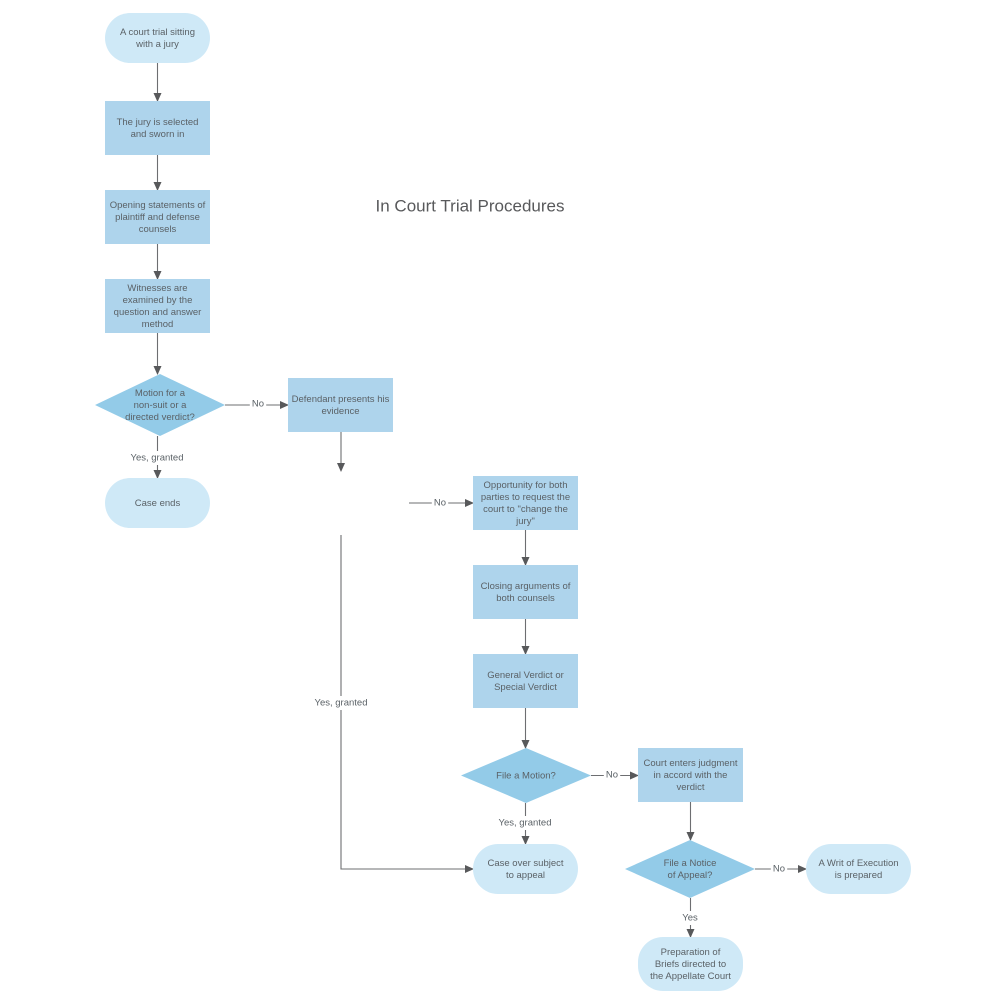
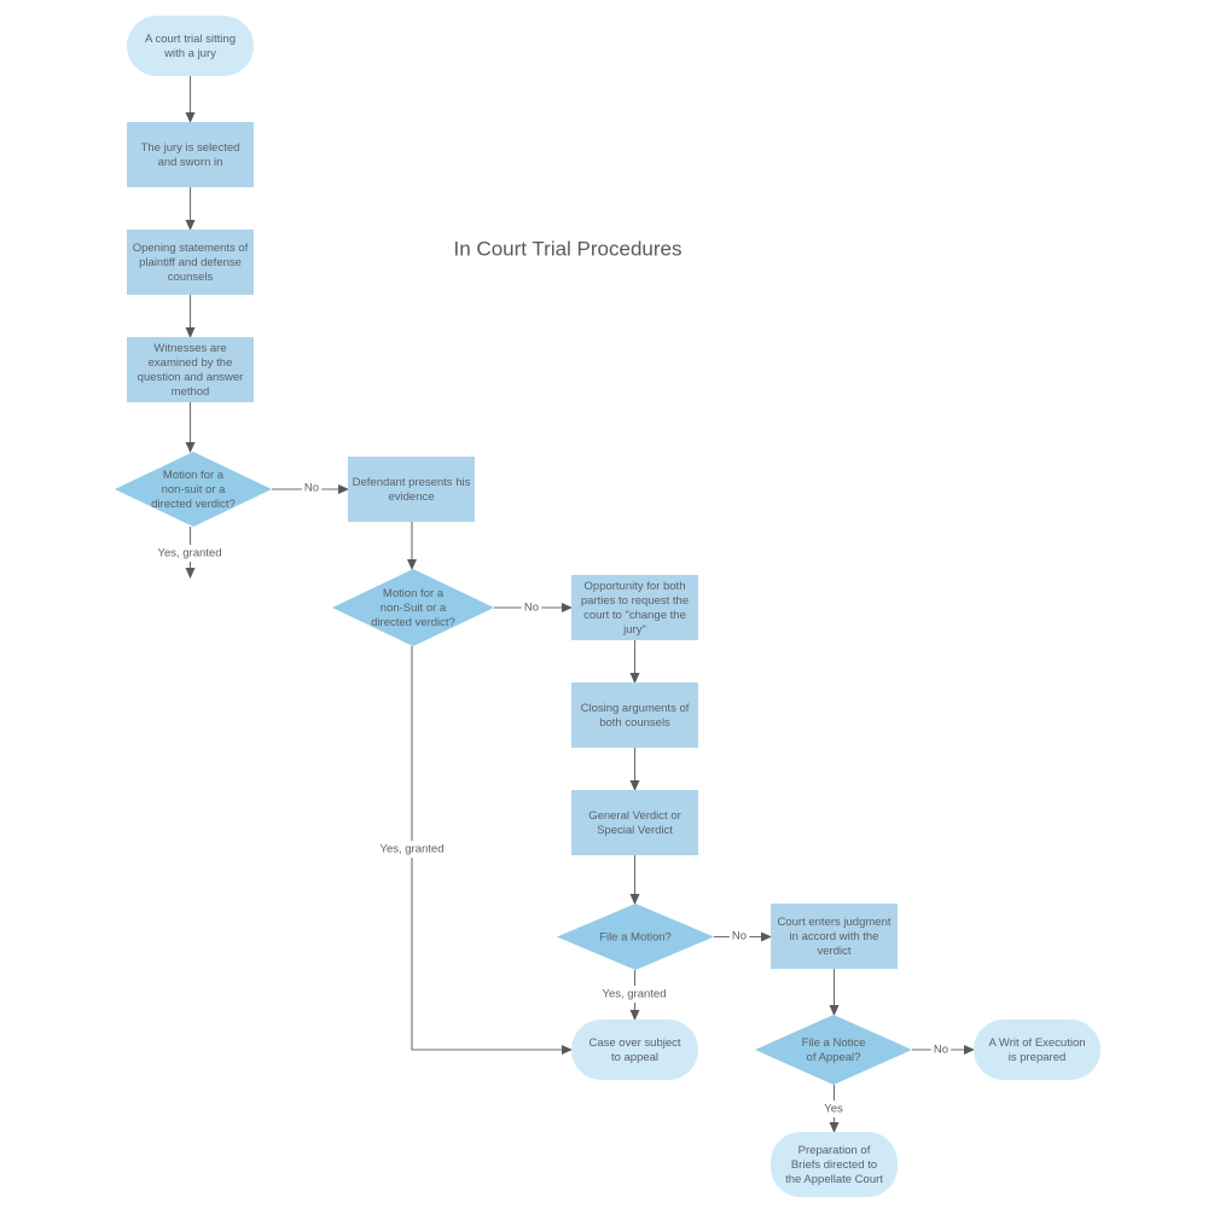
  No
  Yes, granted
  No
  Yes, granted
  No
  Yes, granted
  No
  Yes
  A court trial sitting with a jury
  The jury is selected and sworn in
  Opening statements of plaintiff and defense counsels
  Witnesses are examined by the question and answer method
  Motion for a non-suit or a directed verdict?
- Case ends
  Defendant presents his evidence
+ Motion for a non-Suit or a directed verdict?
  Opportunity for both parties to request the court to "change the jury"
  Closing arguments of both counsels
  General Verdict or Special Verdict
  File a Motion?
  Case over subject to appeal
  Court enters judgment in accord with the verdict
  File a Notice of Appeal?
  A Writ of Execution is prepared
  Preparation of Briefs directed to the Appellate Court
  In Court Trial Procedures
